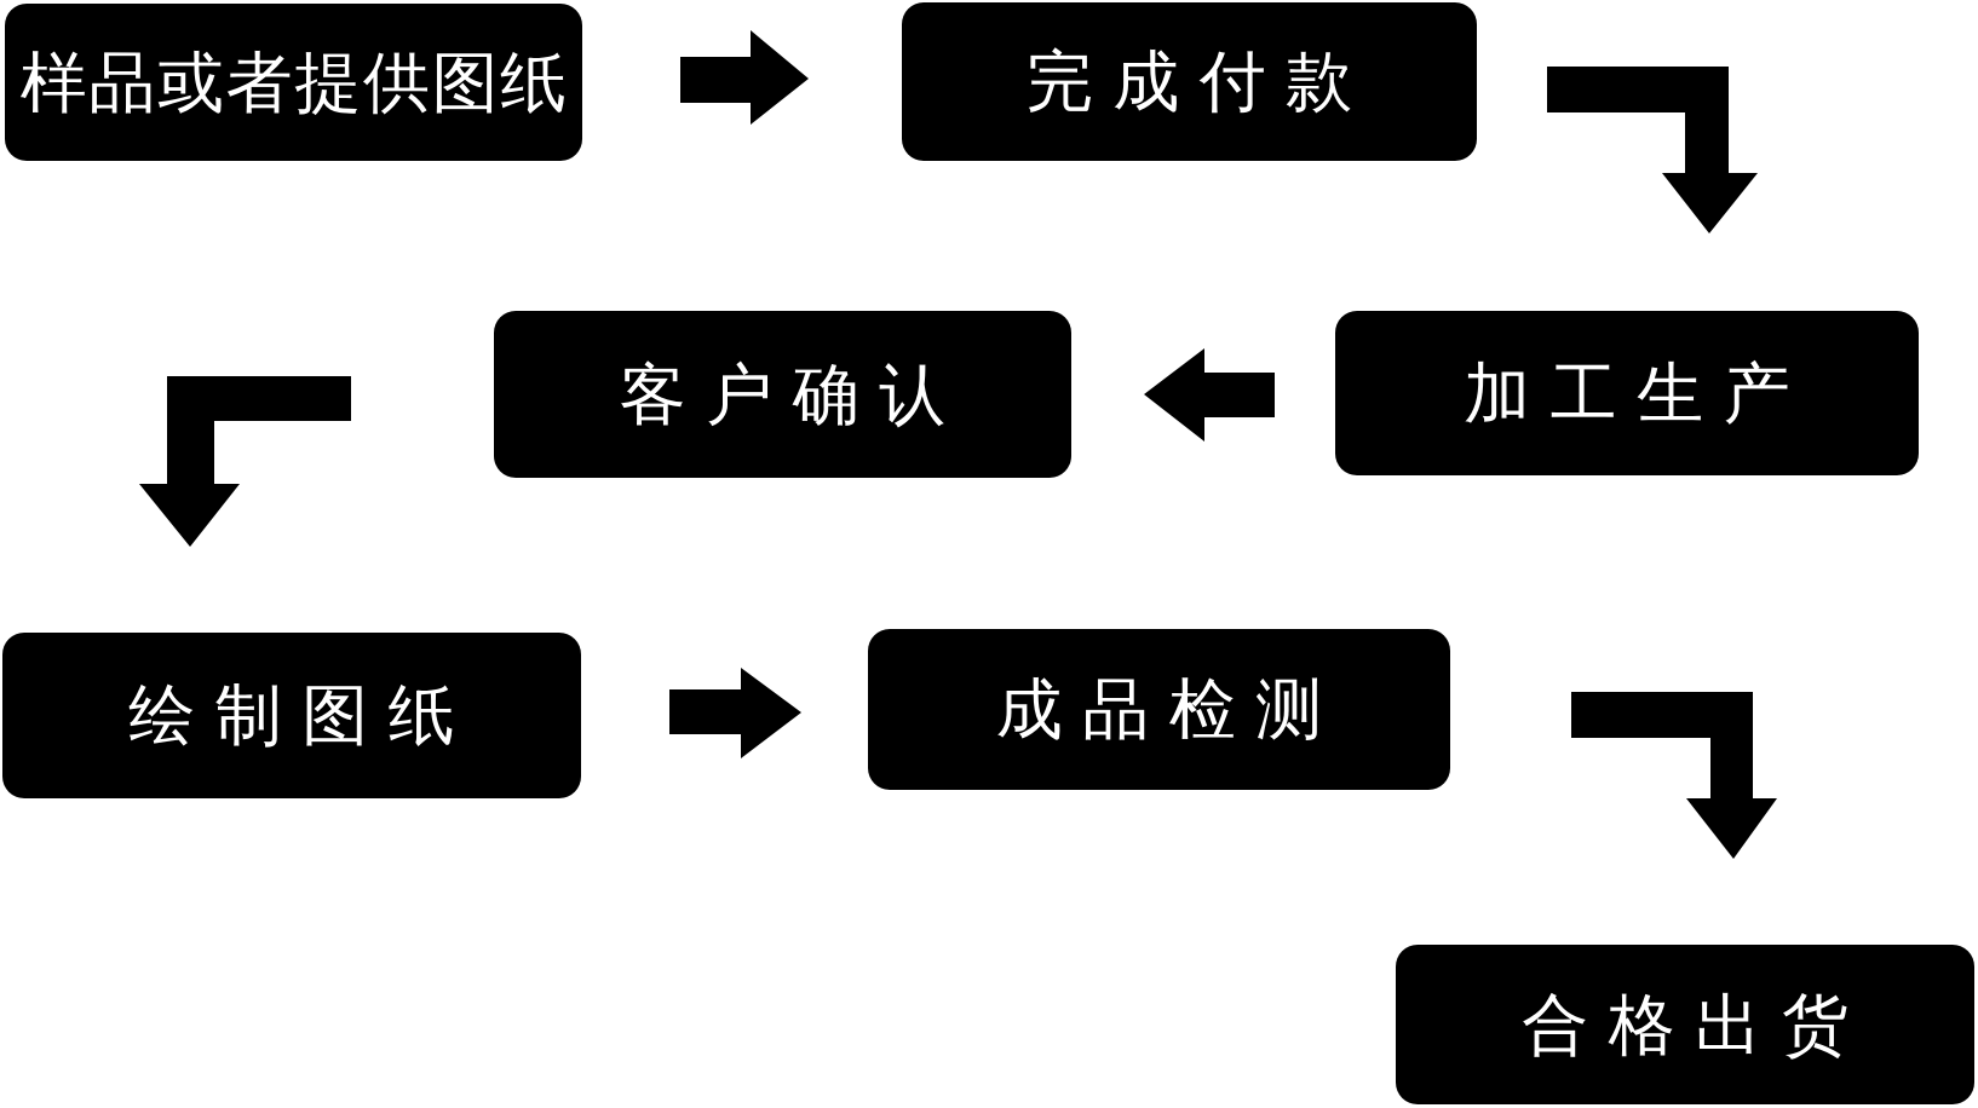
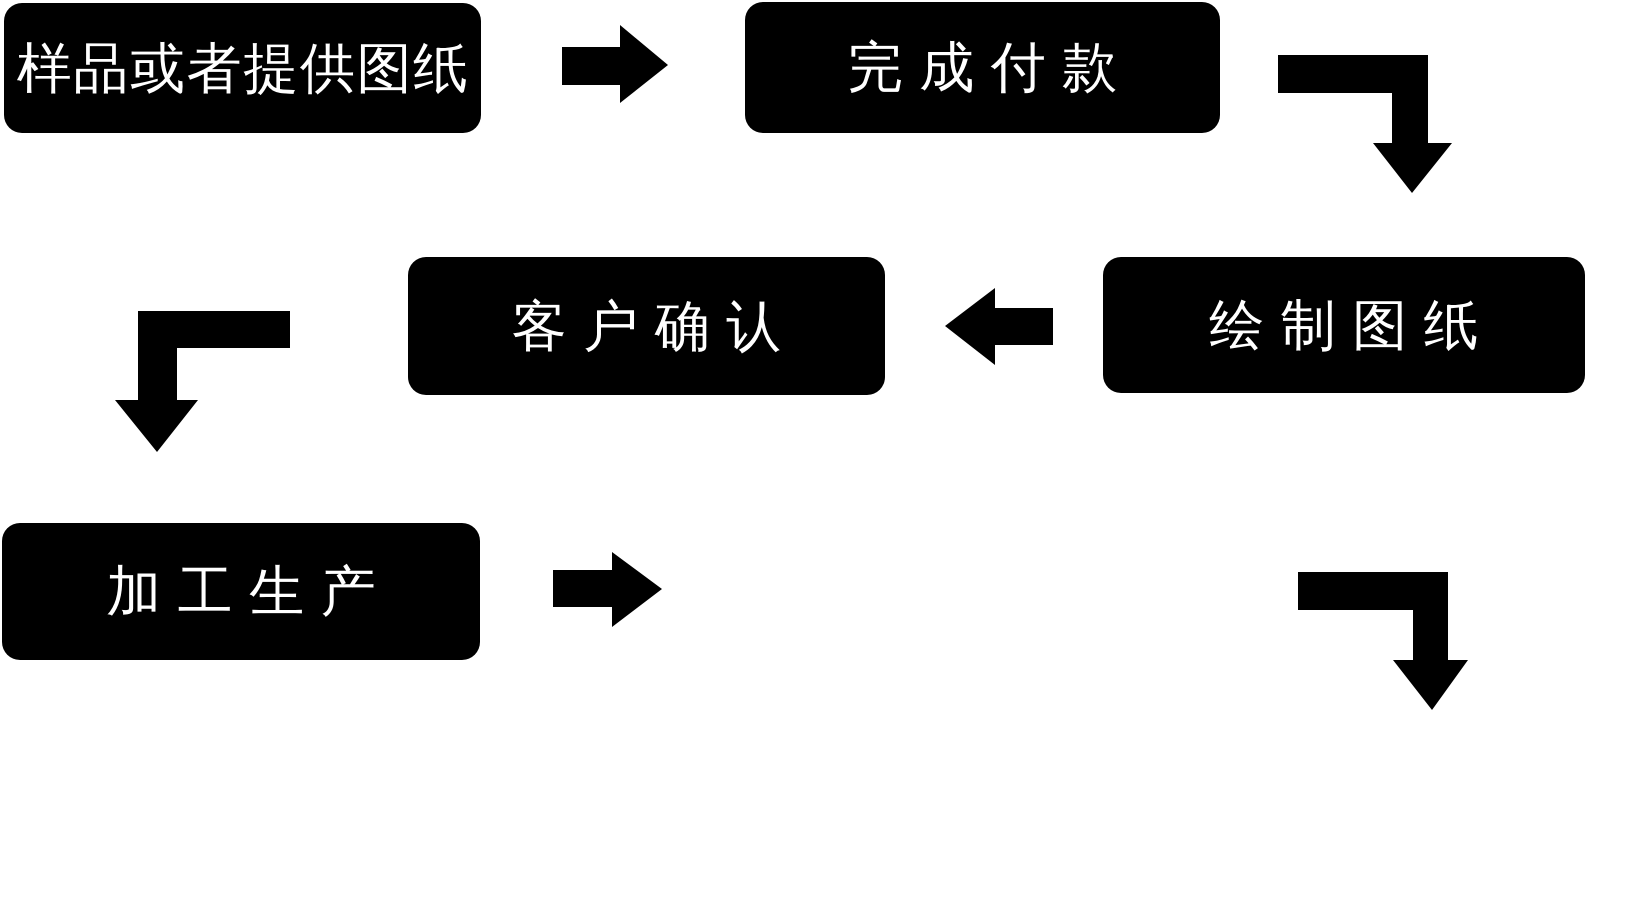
  样品或者提供图纸
  完成付款
- 加工生产
+ 绘制图纸
  客户确认
- 绘制图纸
+ 加工生产
- 成品检测
- 合格出货
